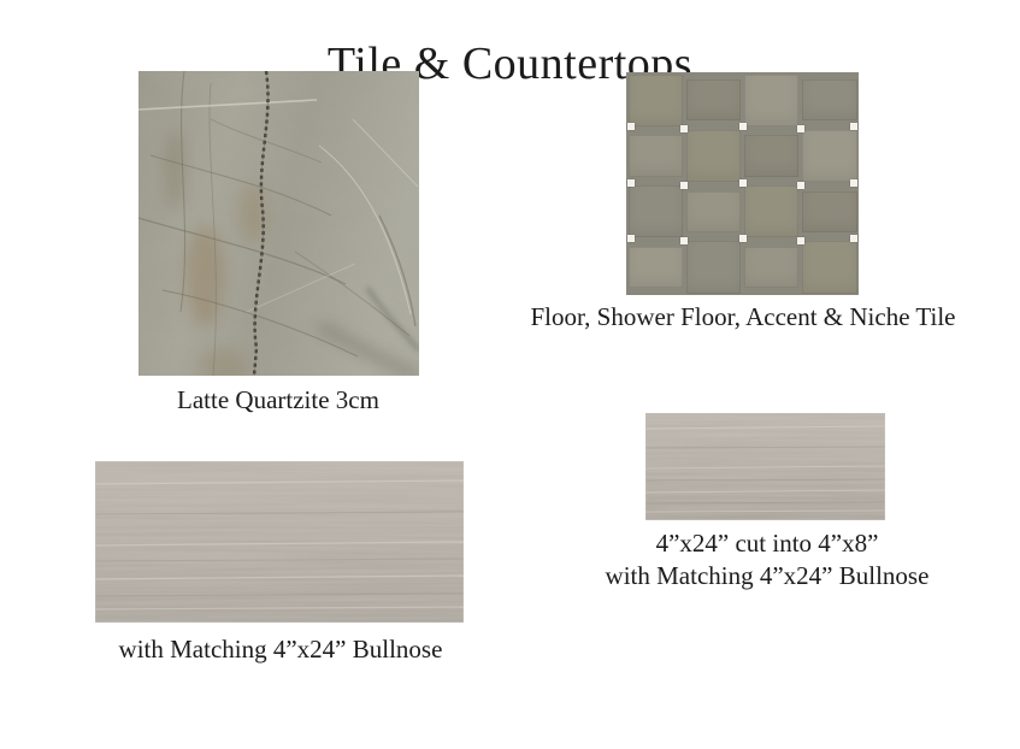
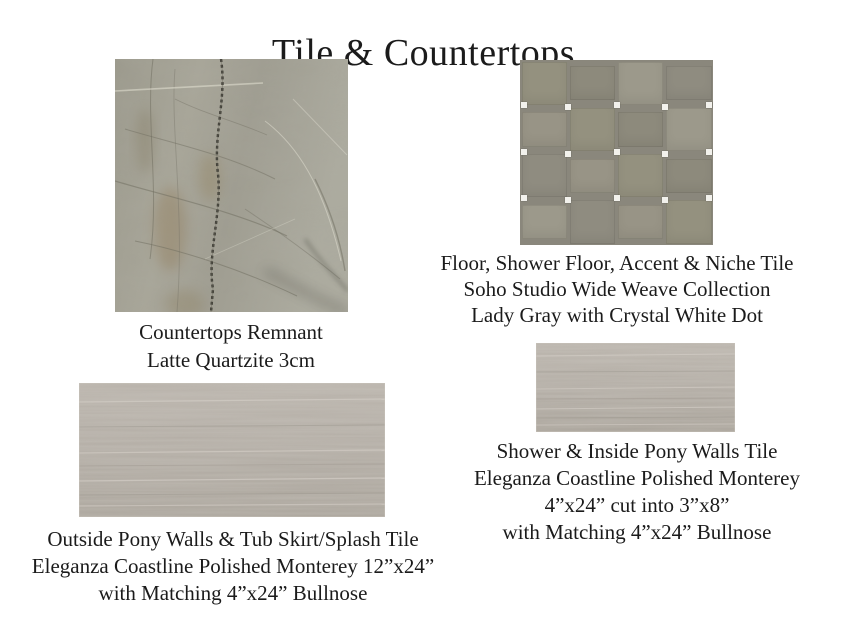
  Tile & Countertops
+ Countertops Remnant
  Latte Quartzite 3cm
  Floor, Shower Floor, Accent & Niche Tile
+ Soho Studio Wide Weave Collection
+ Lady Gray with Crystal White Dot
+ Outside Pony Walls & Tub Skirt/Splash Tile
+ Eleganza Coastline Polished Monterey 12”x24”
  with Matching 4”x24” Bullnose
+ Shower & Inside Pony Walls Tile
+ Eleganza Coastline Polished Monterey
- 4”x24” cut into 4”x8”
+ 4”x24” cut into 3”x8”
  with Matching 4”x24” Bullnose
